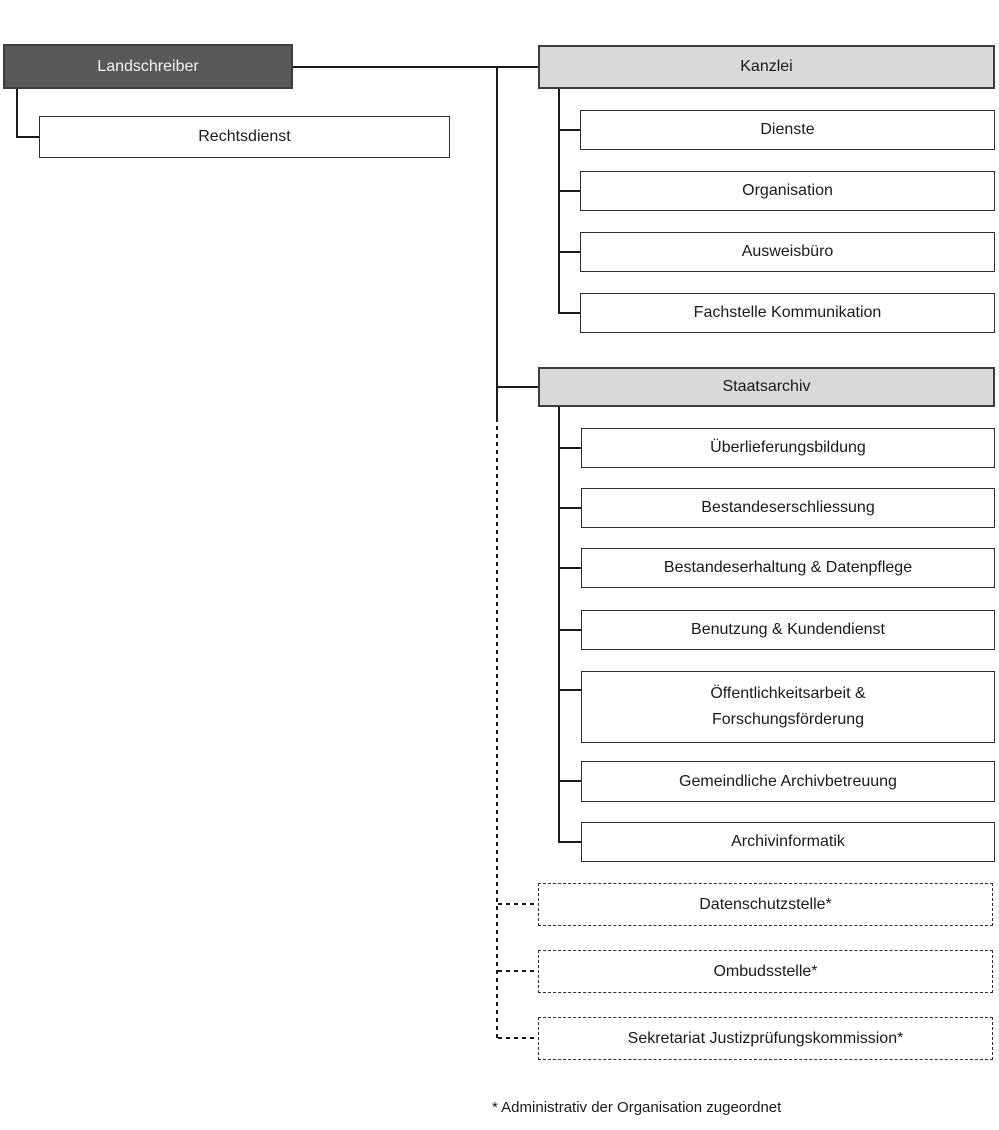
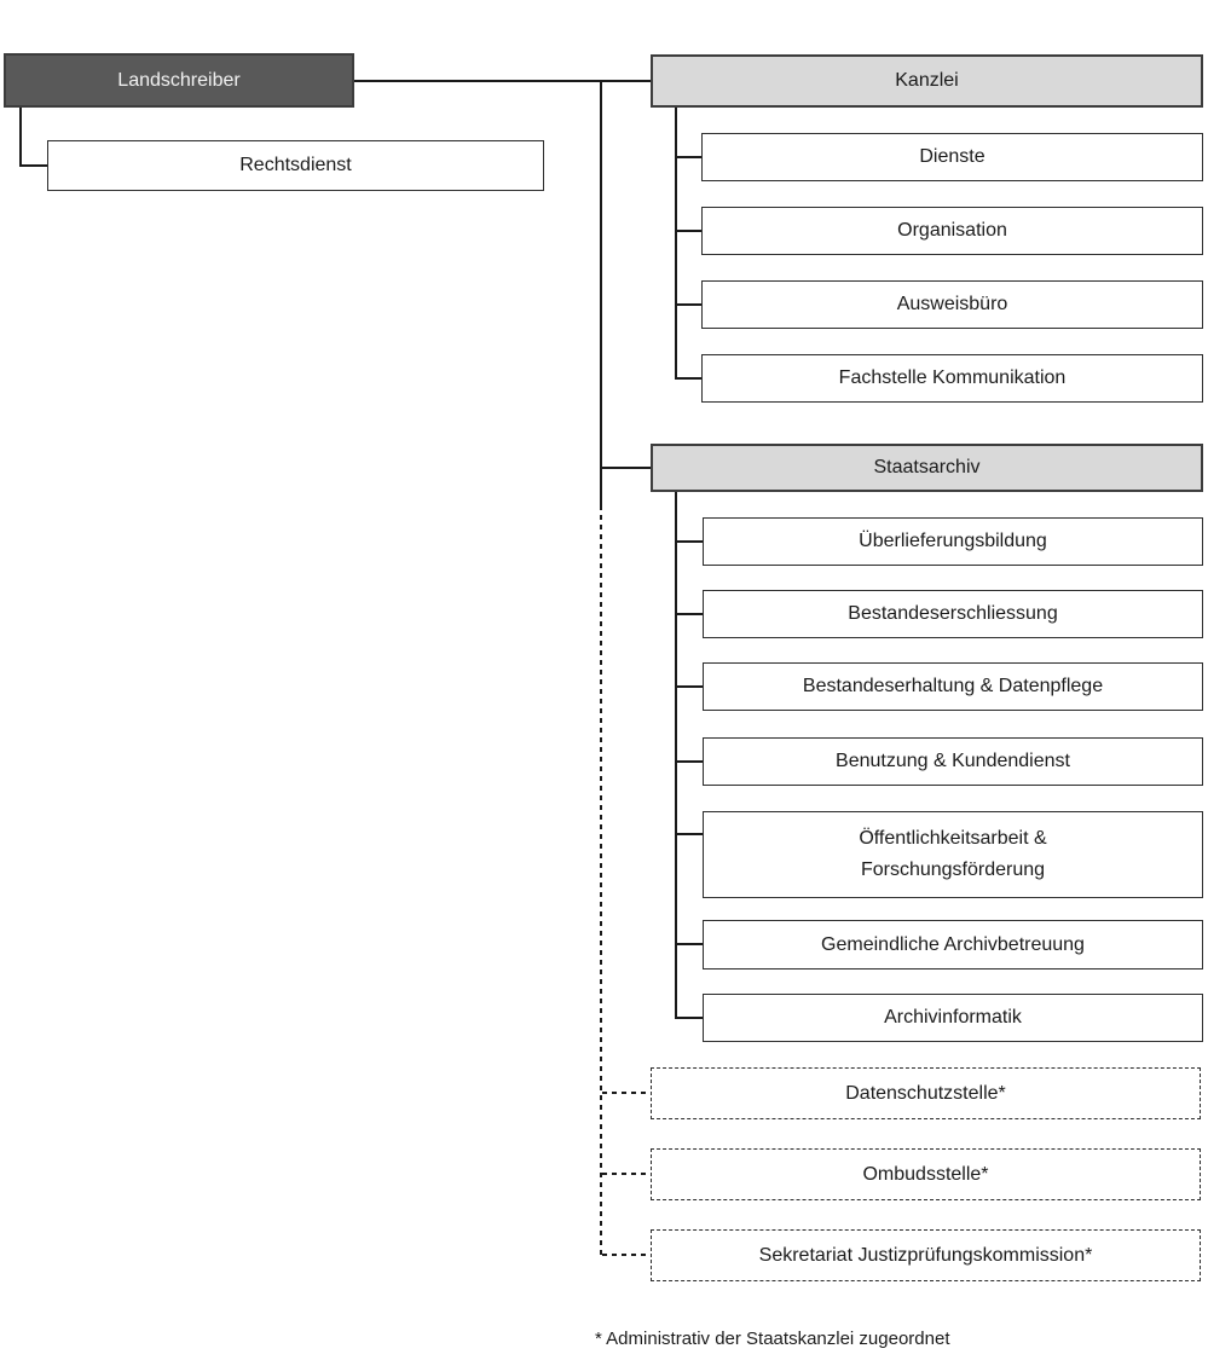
  Landschreiber
  Rechtsdienst
  Kanzlei
  Dienste
  Organisation
  Ausweisbüro
  Fachstelle Kommunikation
  Staatsarchiv
  Überlieferungsbildung
  Bestandeserschliessung
  Bestandeserhaltung & Datenpflege
  Benutzung & Kundendienst
  Öffentlichkeitsarbeit &
  Forschungsförderung
  Gemeindliche Archivbetreuung
  Archivinformatik
  Datenschutzstelle*
  Ombudsstelle*
  Sekretariat Justizprüfungskommission*
- * Administrativ der Organisation zugeordnet
+ * Administrativ der Staatskanzlei zugeordnet
